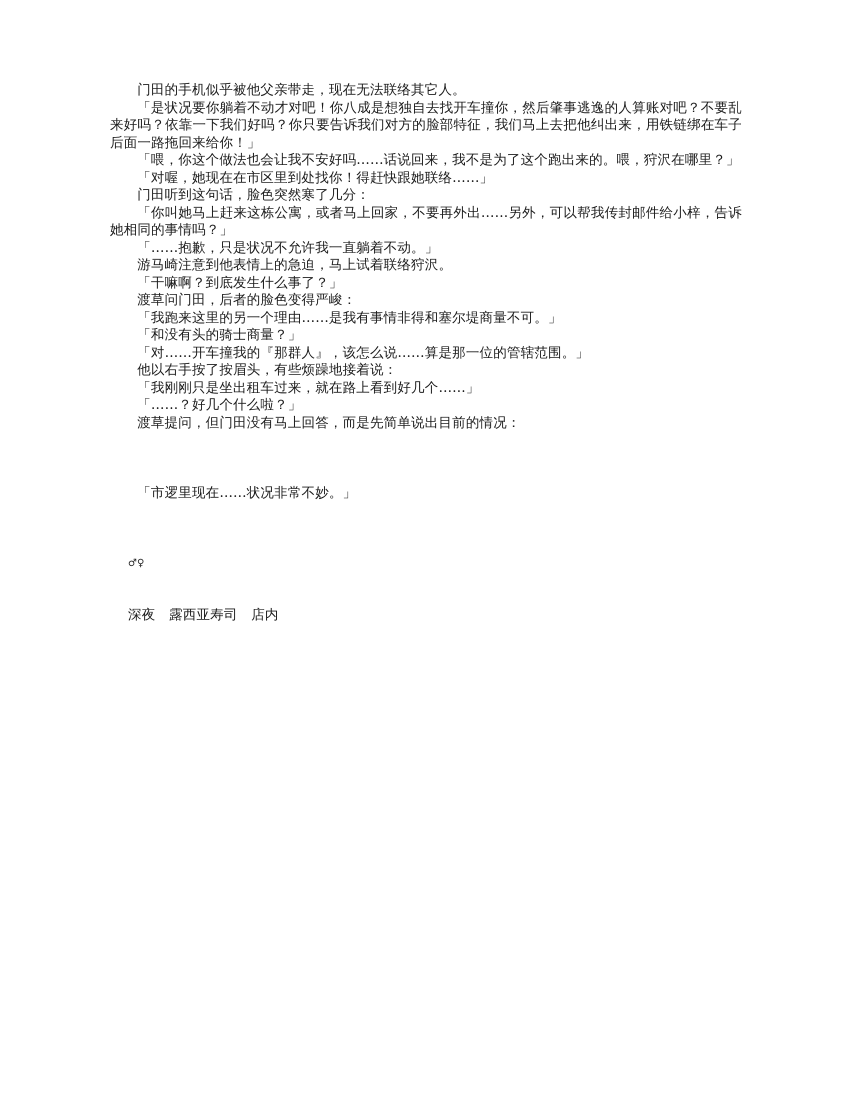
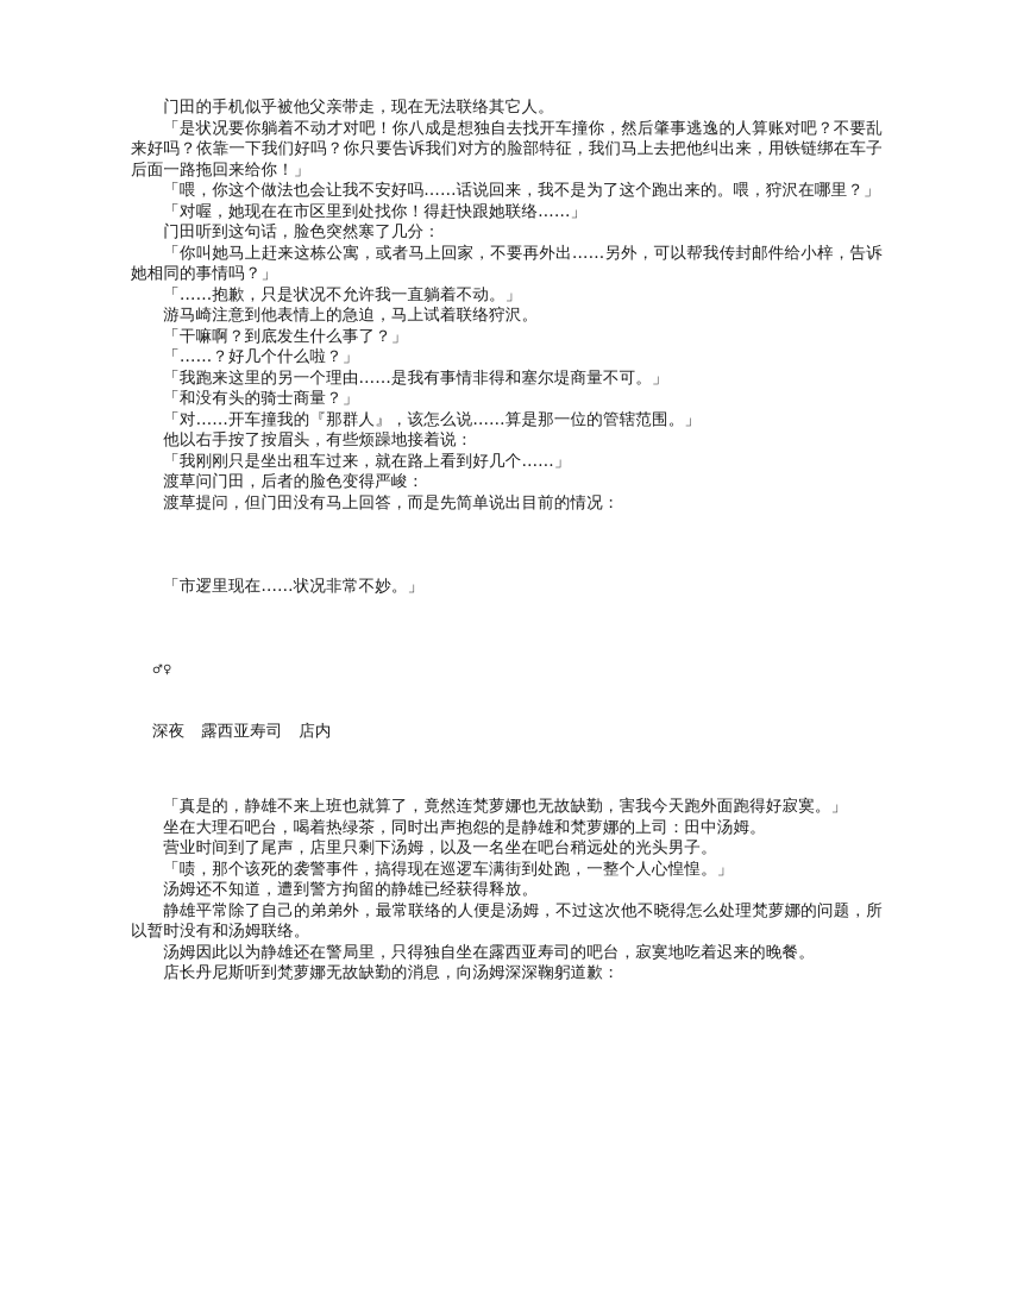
  门田的手机似乎被他父亲带走，现在无法联络其它人。
  「是状况要你躺着不动才对吧！你八成是想独自去找开车撞你，然后肇事逃逸的人算账对吧？不要乱来好吗？依靠一下我们好吗？你只要告诉我们对方的脸部特征，我们马上去把他纠出来，用铁链绑在车子后面一路拖回来给你！」
  「喂，你这个做法也会让我不安好吗……话说回来，我不是为了这个跑出来的。喂，狩沢在哪里？」
  「对喔，她现在在市区里到处找你！得赶快跟她联络……」
  门田听到这句话，脸色突然寒了几分：
  「你叫她马上赶来这栋公寓，或者马上回家，不要再外出……另外，可以帮我传封邮件给小梓，告诉她相同的事情吗？」
  「……抱歉，只是状况不允许我一直躺着不动。」
  游马崎注意到他表情上的急迫，马上试着联络狩沢。
  「干嘛啊？到底发生什么事了？」
- 渡草问门田，后者的脸色变得严峻：
+ 「……？好几个什么啦？」
  「我跑来这里的另一个理由……是我有事情非得和塞尔堤商量不可。」
  「和没有头的骑士商量？」
  「对……开车撞我的『那群人』，该怎么说……算是那一位的管辖范围。」
  他以右手按了按眉头，有些烦躁地接着说：
  「我刚刚只是坐出租车过来，就在路上看到好几个……」
- 「……？好几个什么啦？」
+ 渡草问门田，后者的脸色变得严峻：
  渡草提问，但门田没有马上回答，而是先简单说出目前的情况：
  「市逻里现在……状况非常不妙。」
  ♂♀
  深夜 露西亚寿司 店内
+ 「真是的，静雄不来上班也就算了，竟然连梵萝娜也无故缺勤，害我今天跑外面跑得好寂寞。」
+ 坐在大理石吧台，喝着热绿茶，同时出声抱怨的是静雄和梵萝娜的上司：田中汤姆。
+ 营业时间到了尾声，店里只剩下汤姆，以及一名坐在吧台稍远处的光头男子。
+ 「啧，那个该死的袭警事件，搞得现在巡逻车满街到处跑，一整个人心惶惶。」
+ 汤姆还不知道，遭到警方拘留的静雄已经获得释放。
+ 静雄平常除了自己的弟弟外，最常联络的人便是汤姆，不过这次他不晓得怎么处理梵萝娜的问题，所以暂时没有和汤姆联络。
+ 汤姆因此以为静雄还在警局里，只得独自坐在露西亚寿司的吧台，寂寞地吃着迟来的晚餐。
+ 店长丹尼斯听到梵萝娜无故缺勤的消息，向汤姆深深鞠躬道歉：
